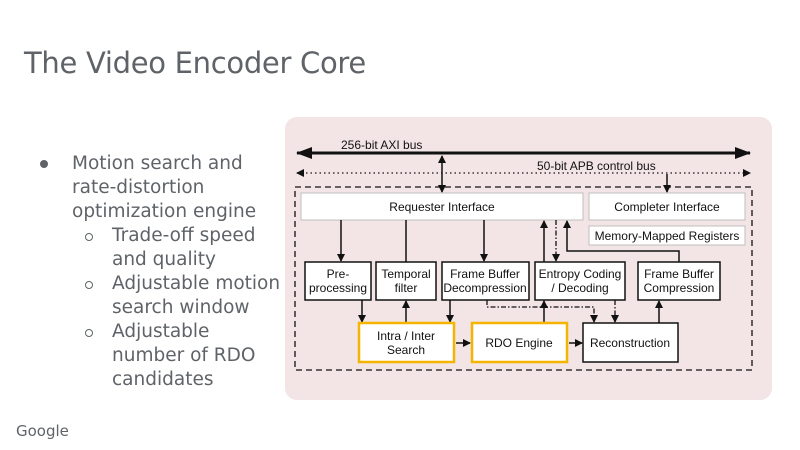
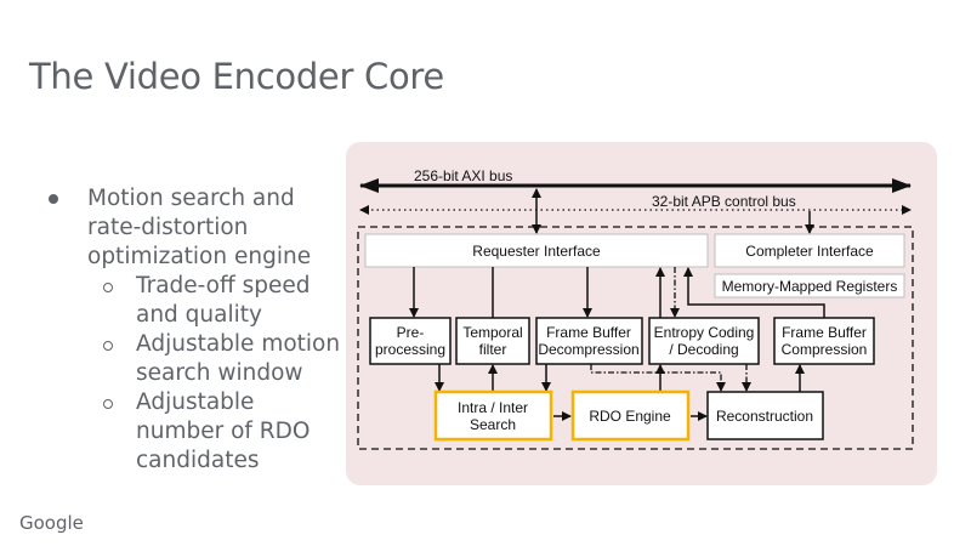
  The Video Encoder Core
  Motion search and
  rate-distortion
  optimization engine
  Trade-off speed
  and quality
  Adjustable motion
  search window
  Adjustable
  number of RDO
  candidates
  Google
  256-bit AXI bus
- 50-bit APB control bus
+ 32-bit APB control bus
  Requester Interface
  Completer Interface
  Memory-Mapped Registers
  Pre-
  processing
  Temporal
  filter
  Frame Buffer
  Decompression
  Entropy Coding
  / Decoding
  Frame Buffer
  Compression
  Intra / Inter
  Search
  RDO Engine
  Reconstruction
